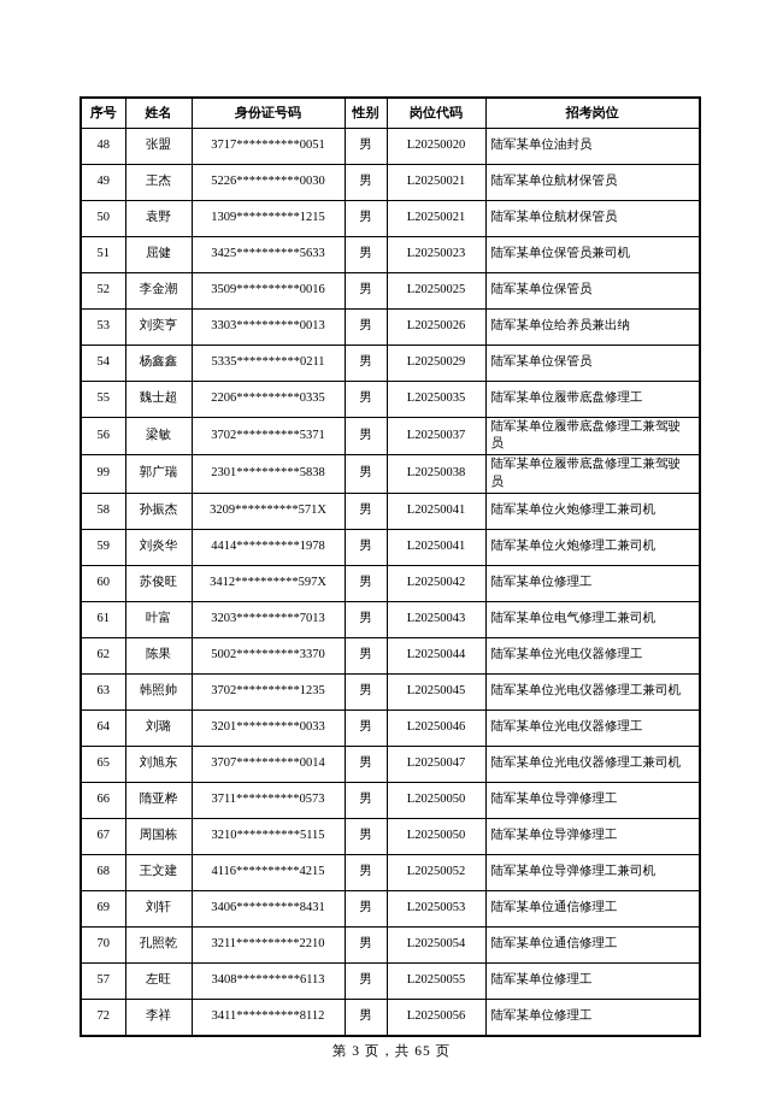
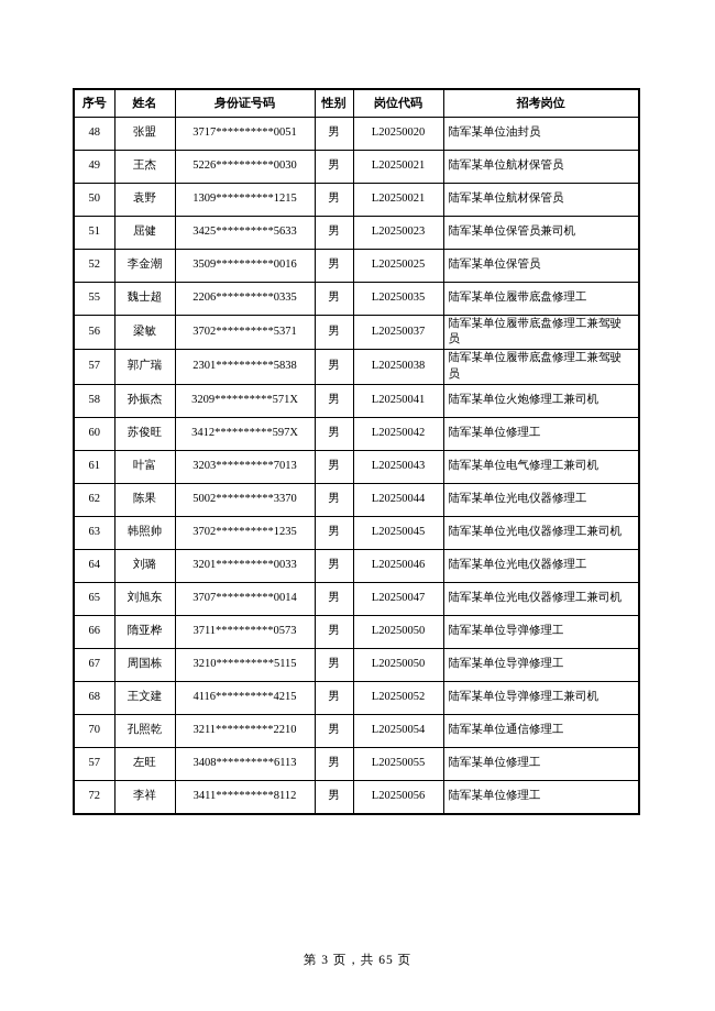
  序号	姓名	身份证号码	性别	岗位代码	招考岗位
  48	张盟	3717**********0051	男	L20250020	陆军某单位油封员
  49	王杰	5226**********0030	男	L20250021	陆军某单位航材保管员
  50	袁野	1309**********1215	男	L20250021	陆军某单位航材保管员
  51	屈健	3425**********5633	男	L20250023	陆军某单位保管员兼司机
  52	李金潮	3509**********0016	男	L20250025	陆军某单位保管员
- 53	刘奕亨	3303**********0013	男	L20250026	陆军某单位给养员兼出纳
- 54	杨鑫鑫	5335**********0211	男	L20250029	陆军某单位保管员
  55	魏士超	2206**********0335	男	L20250035	陆军某单位履带底盘修理工
  56	梁敏	3702**********5371	男	L20250037	陆军某单位履带底盘修理工兼驾驶员
- 99	郭广瑞	2301**********5838	男	L20250038	陆军某单位履带底盘修理工兼驾驶员
+ 57	郭广瑞	2301**********5838	男	L20250038	陆军某单位履带底盘修理工兼驾驶员
  58	孙振杰	3209**********571X	男	L20250041	陆军某单位火炮修理工兼司机
- 59	刘炎华	4414**********1978	男	L20250041	陆军某单位火炮修理工兼司机
  60	苏俊旺	3412**********597X	男	L20250042	陆军某单位修理工
  61	叶富	3203**********7013	男	L20250043	陆军某单位电气修理工兼司机
  62	陈果	5002**********3370	男	L20250044	陆军某单位光电仪器修理工
  63	韩照帅	3702**********1235	男	L20250045	陆军某单位光电仪器修理工兼司机
  64	刘璐	3201**********0033	男	L20250046	陆军某单位光电仪器修理工
  65	刘旭东	3707**********0014	男	L20250047	陆军某单位光电仪器修理工兼司机
  66	隋亚桦	3711**********0573	男	L20250050	陆军某单位导弹修理工
  67	周国栋	3210**********5115	男	L20250050	陆军某单位导弹修理工
  68	王文建	4116**********4215	男	L20250052	陆军某单位导弹修理工兼司机
- 69	刘轩	3406**********8431	男	L20250053	陆军某单位通信修理工
  70	孔照乾	3211**********2210	男	L20250054	陆军某单位通信修理工
  57	左旺	3408**********6113	男	L20250055	陆军某单位修理工
  72	李祥	3411**********8112	男	L20250056	陆军某单位修理工
  第 3 页，共 65 页
